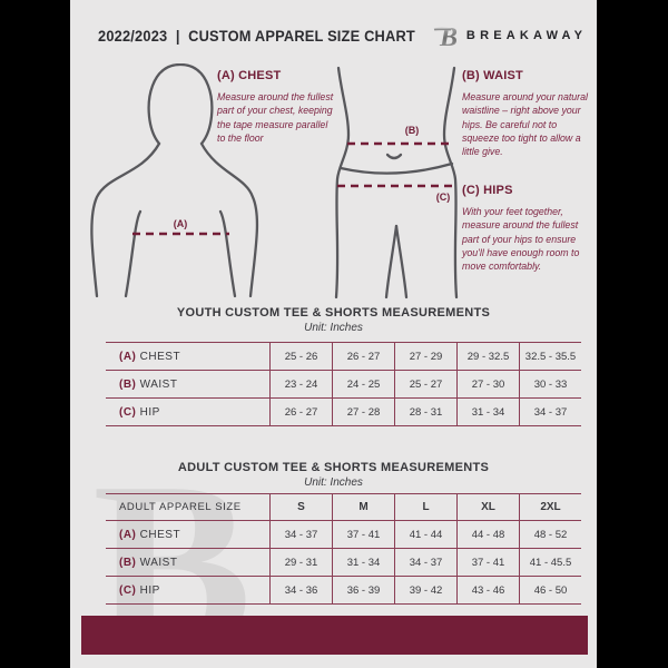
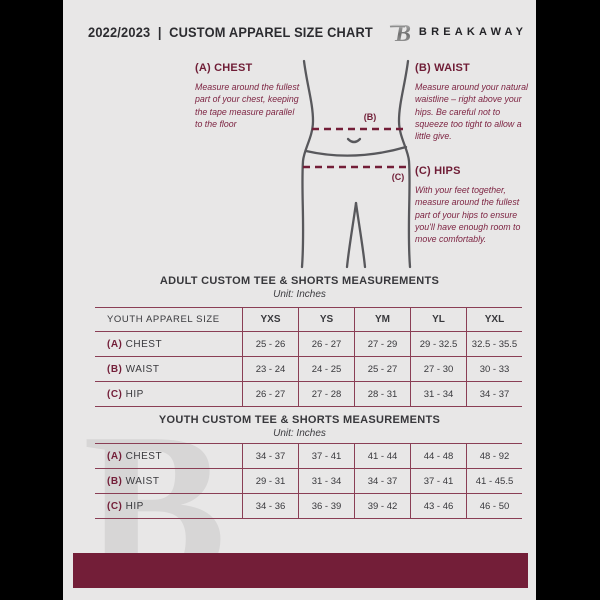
  B
  2022/2023 | CUSTOM APPAREL SIZE CHART
  B
  BREAKAWAY
- (A)
  (B)
  (C)
  (A) CHEST
  Measure around the fullest part of your chest, keeping the tape measure parallel to the floor
  (B) WAIST
  Measure around your natural waistline – right above your hips. Be careful not to squeeze too tight to allow a little give.
  (C) HIPS
  With your feet together, measure around the fullest part of your hips to ensure you'll have enough room to move comfortably.
- YOUTH CUSTOM TEE & SHORTS MEASUREMENTS
+ ADULT CUSTOM TEE & SHORTS MEASUREMENTS
  Unit: Inches
+ YOUTH APPAREL SIZE	YXS	YS	YM	YL	YXL
  (A) CHEST	25 - 26	26 - 27	27 - 29	29 - 32.5	32.5 - 35.5
  (B) WAIST	23 - 24	24 - 25	25 - 27	27 - 30	30 - 33
  (C) HIP	26 - 27	27 - 28	28 - 31	31 - 34	34 - 37
- ADULT CUSTOM TEE & SHORTS MEASUREMENTS
+ YOUTH CUSTOM TEE & SHORTS MEASUREMENTS
  Unit: Inches
- ADULT APPAREL SIZE	S	M	L	XL	2XL
- (A) CHEST	34 - 37	37 - 41	41 - 44	44 - 48	48 - 52
+ (A) CHEST	34 - 37	37 - 41	41 - 44	44 - 48	48 - 92
  (B) WAIST	29 - 31	31 - 34	34 - 37	37 - 41	41 - 45.5
  (C) HIP	34 - 36	36 - 39	39 - 42	43 - 46	46 - 50
